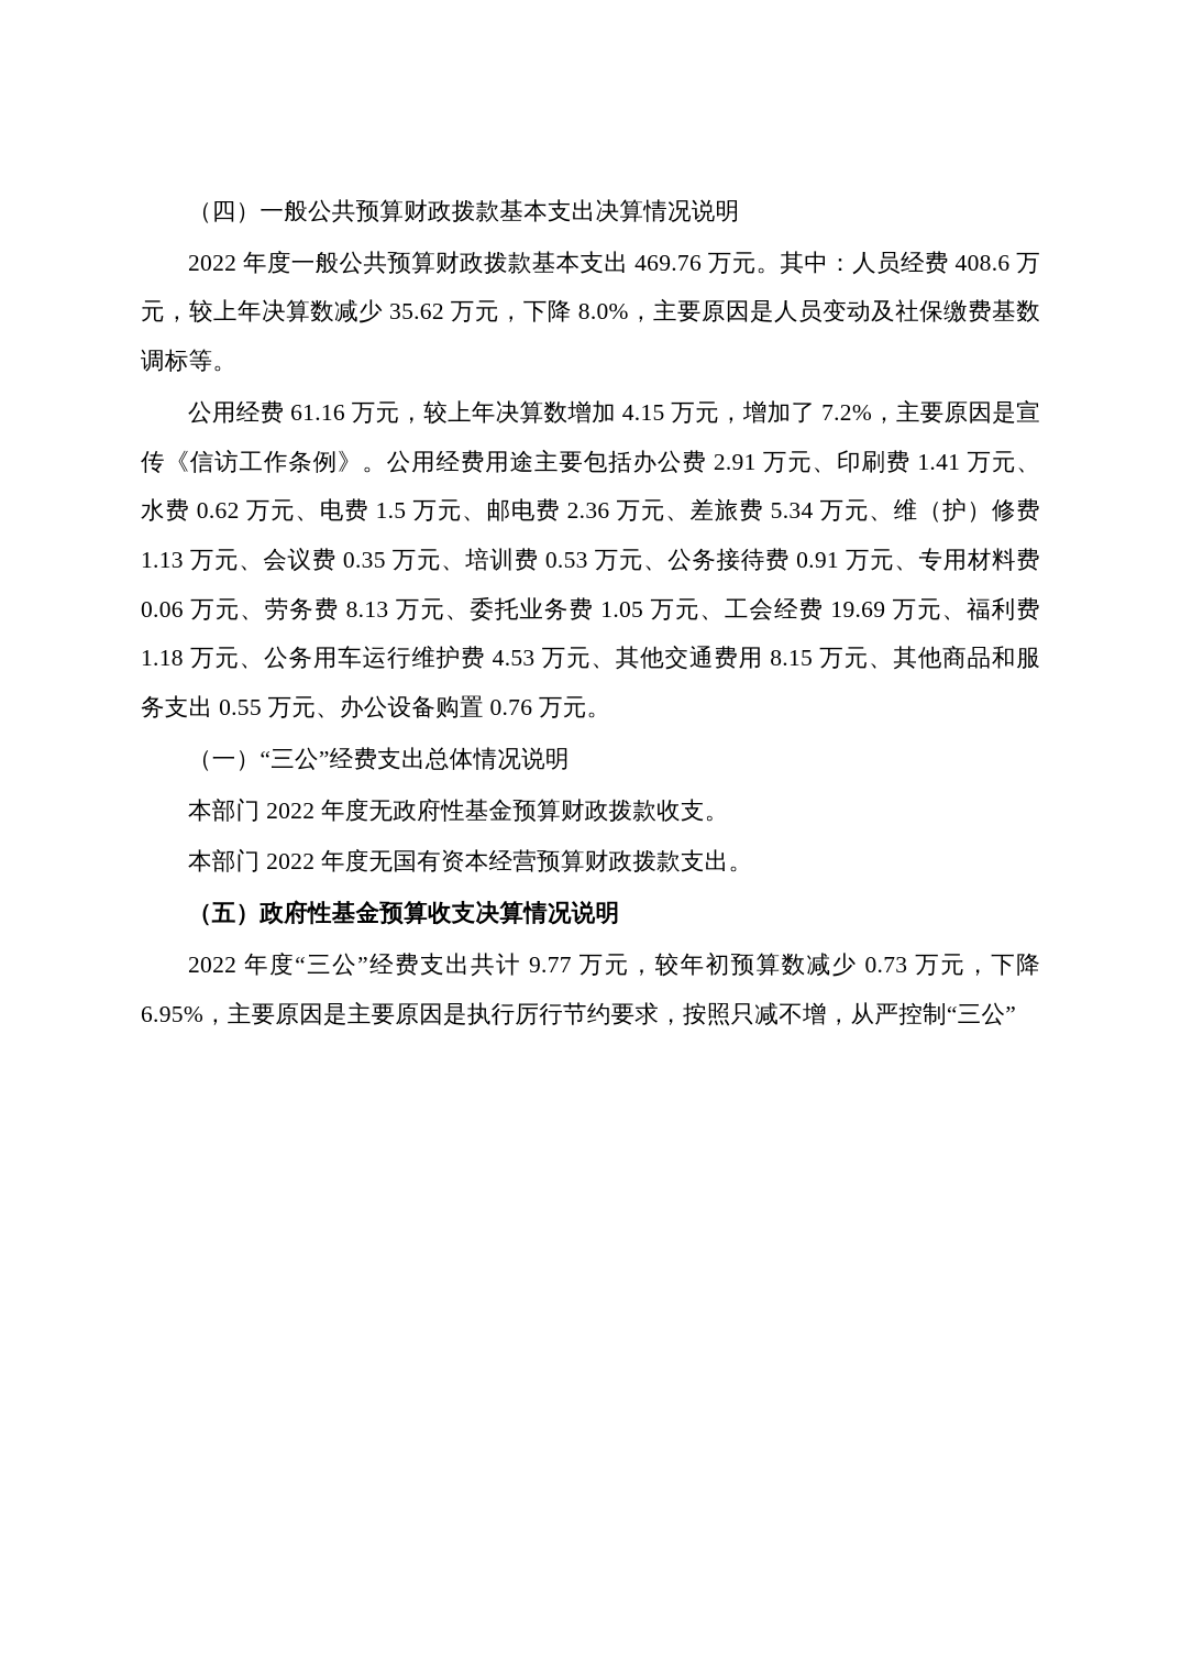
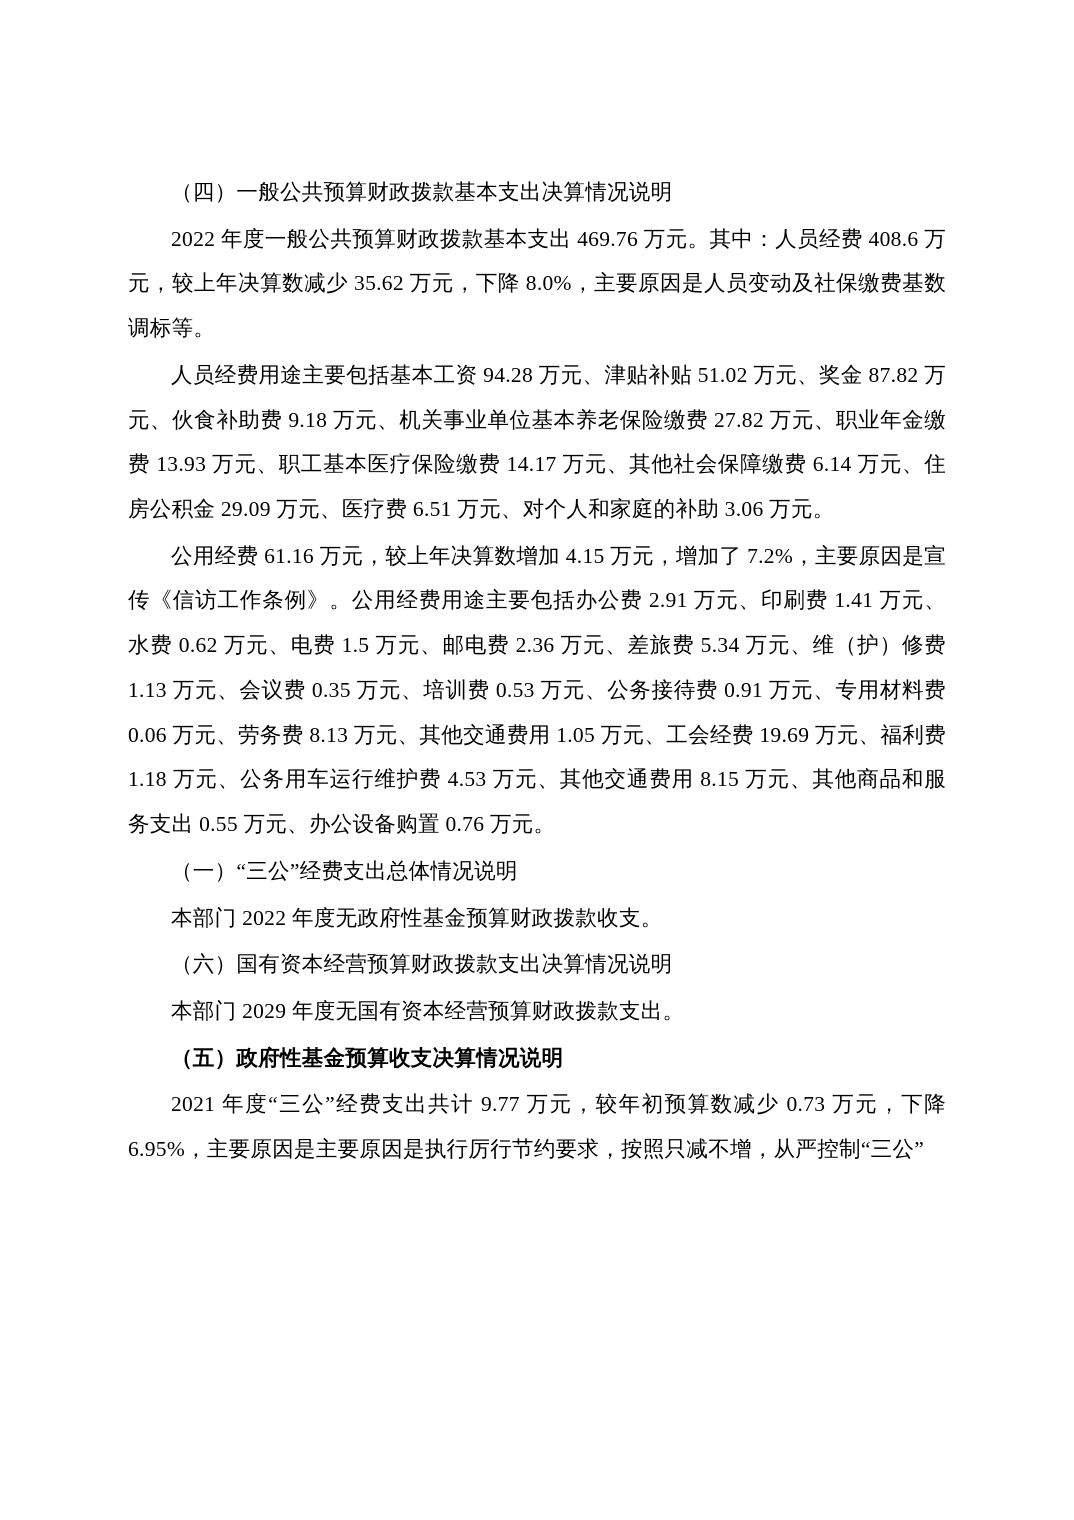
  （四）一般公共预算财政拨款基本支出决算情况说明
  2022 年度一般公共预算财政拨款基本支出 469.76 万元。其中：人员经费 408.6 万元，较上年决算数减少 35.62 万元，下降 8.0%，主要原因是人员变动及社保缴费基数调标等。
+ 人员经费用途主要包括基本工资 94.28 万元、津贴补贴 51.02 万元、奖金 87.82 万元、伙食补助费 9.18 万元、机关事业单位基本养老保险缴费 27.82 万元、职业年金缴费 13.93 万元、职工基本医疗保险缴费 14.17 万元、其他社会保障缴费 6.14 万元、住房公积金 29.09 万元、医疗费 6.51 万元、对个人和家庭的补助 3.06 万元。
- 公用经费 61.16 万元，较上年决算数增加 4.15 万元，增加了 7.2%，主要原因是宣传《信访工作条例》。公用经费用途主要包括办公费 2.91 万元、印刷费 1.41 万元、水费 0.62 万元、电费 1.5 万元、邮电费 2.36 万元、差旅费 5.34 万元、维（护）修费 1.13 万元、会议费 0.35 万元、培训费 0.53 万元、公务接待费 0.91 万元、专用材料费 0.06 万元、劳务费 8.13 万元、委托业务费 1.05 万元、工会经费 19.69 万元、福利费 1.18 万元、公务用车运行维护费 4.53 万元、其他交通费用 8.15 万元、其他商品和服务支出 0.55 万元、办公设备购置 0.76 万元。
+ 公用经费 61.16 万元，较上年决算数增加 4.15 万元，增加了 7.2%，主要原因是宣传《信访工作条例》。公用经费用途主要包括办公费 2.91 万元、印刷费 1.41 万元、水费 0.62 万元、电费 1.5 万元、邮电费 2.36 万元、差旅费 5.34 万元、维（护）修费 1.13 万元、会议费 0.35 万元、培训费 0.53 万元、公务接待费 0.91 万元、专用材料费 0.06 万元、劳务费 8.13 万元、其他交通费用 1.05 万元、工会经费 19.69 万元、福利费 1.18 万元、公务用车运行维护费 4.53 万元、其他交通费用 8.15 万元、其他商品和服务支出 0.55 万元、办公设备购置 0.76 万元。
  （一）“三公”经费支出总体情况说明
  本部门 2022 年度无政府性基金预算财政拨款收支。
+ （六）国有资本经营预算财政拨款支出决算情况说明
- 本部门 2022 年度无国有资本经营预算财政拨款支出。
+ 本部门 2029 年度无国有资本经营预算财政拨款支出。
  （五）政府性基金预算收支决算情况说明
- 2022 年度“三公”经费支出共计 9.77 万元，较年初预算数减少 0.73 万元，下降 6.95%，主要原因是主要原因是执行厉行节约要求，按照只减不增，从严控制“三公”
+ 2021 年度“三公”经费支出共计 9.77 万元，较年初预算数减少 0.73 万元，下降 6.95%，主要原因是主要原因是执行厉行节约要求，按照只减不增，从严控制“三公”
